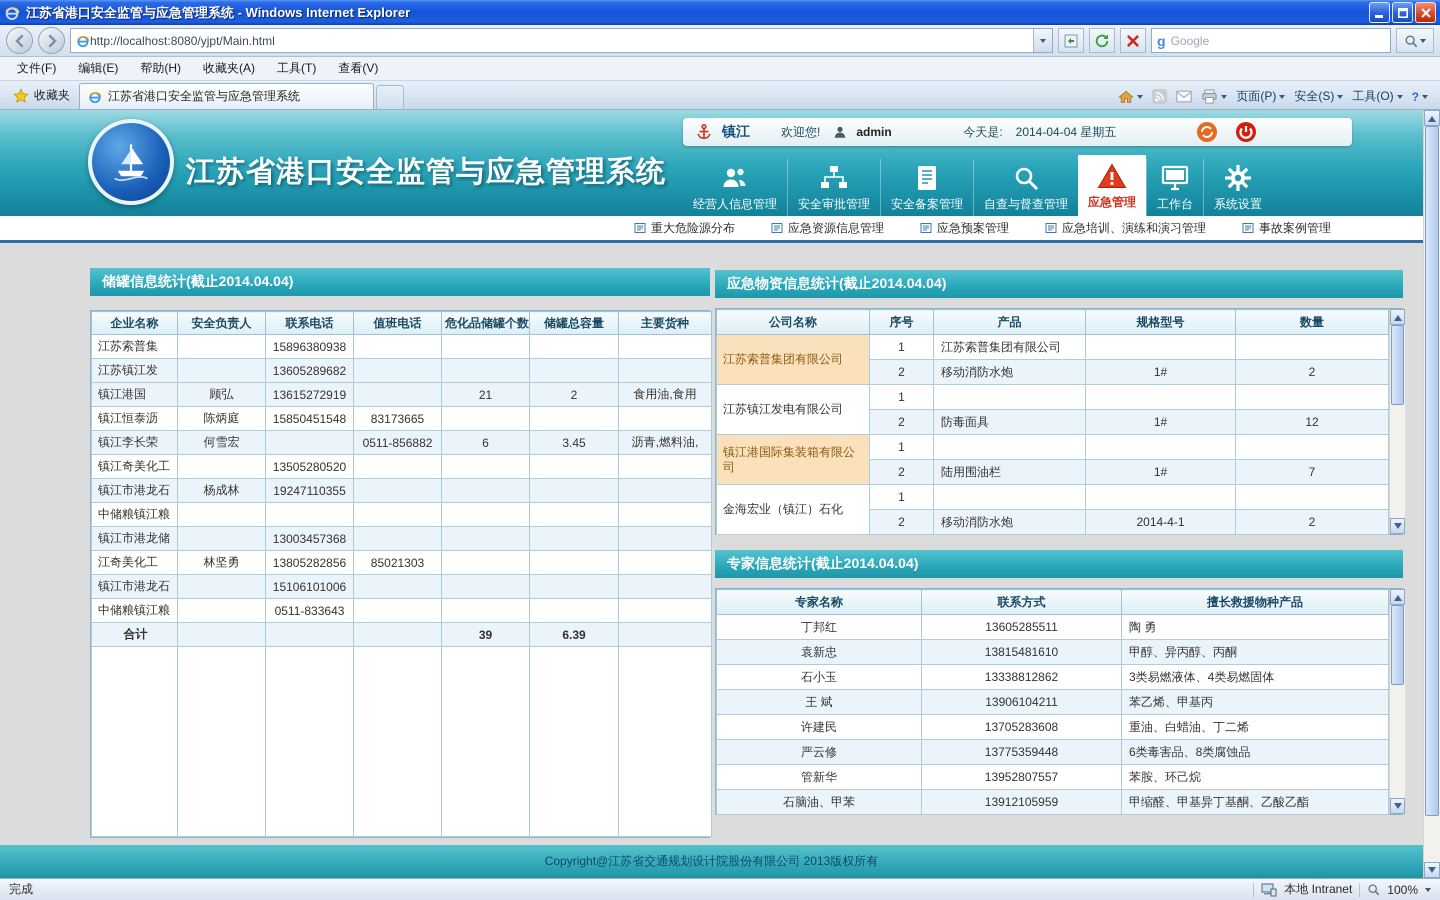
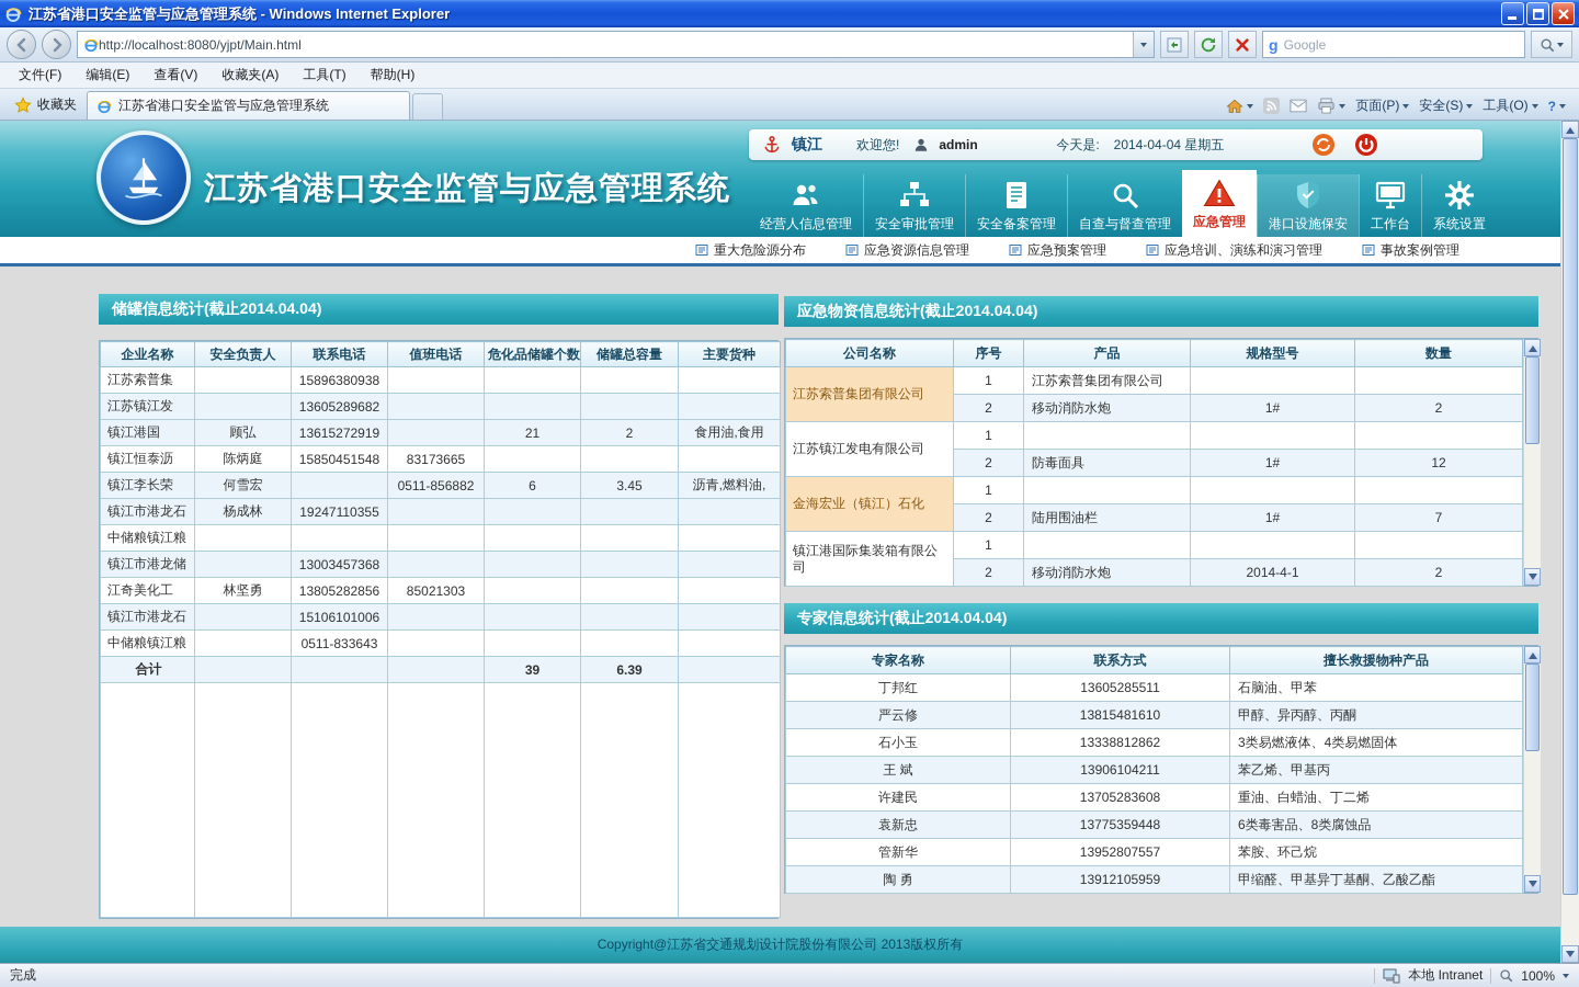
  江苏省港口安全监管与应急管理系统 - Windows Internet Explorer
  http://localhost:8080/yjpt/Main.html
  g
  Google
  文件(F)
  编辑(E)
- 帮助(H)
+ 查看(V)
  收藏夹(A)
  工具(T)
- 查看(V)
+ 帮助(H)
  收藏夹
  江苏省港口安全监管与应急管理系统
  页面(P)
  安全(S)
  工具(O)
  ?
  江苏省港口安全监管与应急管理系统
  镇江
  欢迎您!
  admin
  今天是:
  2014-04-04 星期五
  经营人信息管理
  安全审批管理
  安全备案管理
  自查与督查管理
  应急管理
+ 港口设施保安
  工作台
  系统设置
  重大危险源分布
  应急资源信息管理
  应急预案管理
  应急培训、演练和演习管理
  事故案例管理
  储罐信息统计(截止2014.04.04)
  企业名称	安全负责人	联系电话	值班电话	危化品储罐个数	储罐总容量	主要货种
  江苏索普集		15896380938
  江苏镇江发		13605289682
  镇江港国	顾弘	13615272919		21	2	食用油,食用
  镇江恒泰沥	陈炳庭	15850451548	83173665
  镇江李长荣	何雪宏		0511-856882	6	3.45	沥青,燃料油,
- 镇江奇美化工		13505280520
  镇江市港龙石	杨成林	19247110355
  中储粮镇江粮
  镇江市港龙储		13003457368
  江奇美化工	林坚勇	13805282856	85021303
  镇江市港龙石		15106101006
  中储粮镇江粮		0511-833643
  合计				39	6.39
  应急物资信息统计(截止2014.04.04)
  公司名称	序号	产品	规格型号	数量
  江苏索普集团有限公司	1	江苏索普集团有限公司
  2	移动消防水炮	1#	2
  江苏镇江发电有限公司	1
  2	防毒面具	1#	12
- 镇江港国际集装箱有限公司	1
+ 金海宏业（镇江）石化	1
  2	陆用围油栏	1#	7
- 金海宏业（镇江）石化	1
+ 镇江港国际集装箱有限公司	1
  2	移动消防水炮	2014-4-1	2
  专家信息统计(截止2014.04.04)
  专家名称	联系方式	擅长救援物种产品
- 丁邦红	13605285511	陶 勇
+ 丁邦红	13605285511	石脑油、甲苯
- 袁新忠	13815481610	甲醇、异丙醇、丙酮
+ 严云修	13815481610	甲醇、异丙醇、丙酮
  石小玉	13338812862	3类易燃液体、4类易燃固体
  王 斌	13906104211	苯乙烯、甲基丙
  许建民	13705283608	重油、白蜡油、丁二烯
- 严云修	13775359448	6类毒害品、8类腐蚀品
+ 袁新忠	13775359448	6类毒害品、8类腐蚀品
  管新华	13952807557	苯胺、环己烷
- 石脑油、甲苯	13912105959	甲缩醛、甲基异丁基酮、乙酸乙酯
+ 陶 勇	13912105959	甲缩醛、甲基异丁基酮、乙酸乙酯
  Copyright@江苏省交通规划设计院股份有限公司 2013版权所有
  完成
  本地 Intranet
  100%
